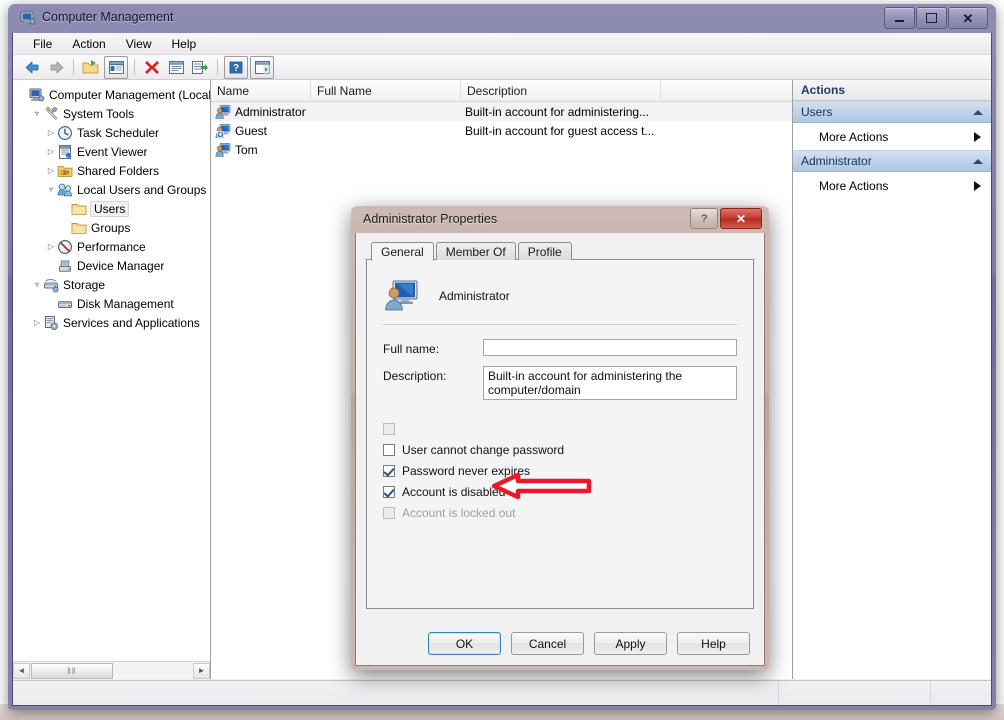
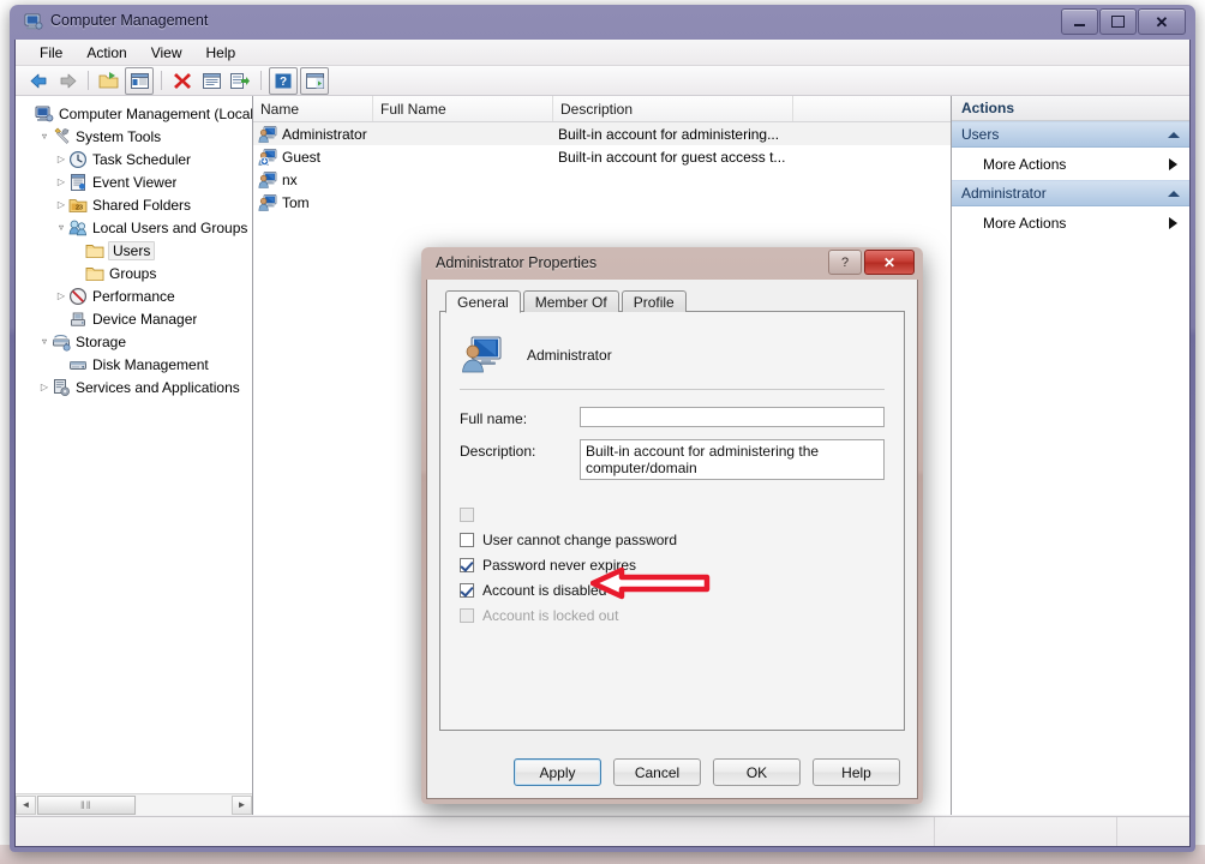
  Computer Management
  ✕
  File
  Action
  View
  Help
  ?
  Computer Management (Local
  ▿
  System Tools
  ▷
  Task Scheduler
  ▷
  Event Viewer
  ▷
  Shared Folders
  ▿
  Local Users and Groups
  Users
  Groups
  ▷
  Performance
  Device Manager
  ▿
  Storage
  Disk Management
  ▷
  Services and Applications
  ◄
  ‖‖
  ►
  Name
  Full Name
  Description
  Administrator
  Built-in account for administering...
  Guest
  Built-in account for guest access t...
+ nx
  Tom
  Actions
  Users
  More Actions
  Administrator
  More Actions
  Administrator Properties
  ?
  ✕
  General
  Member Of
  Profile
  Administrator
  Full name:
  Description:
  Built-in account for administering the computer/domain
  User cannot change password
  Password never expires
  Account is disable
  Account is locked out
- OK
+ Apply
  Cancel
- Apply
+ OK
  Help
